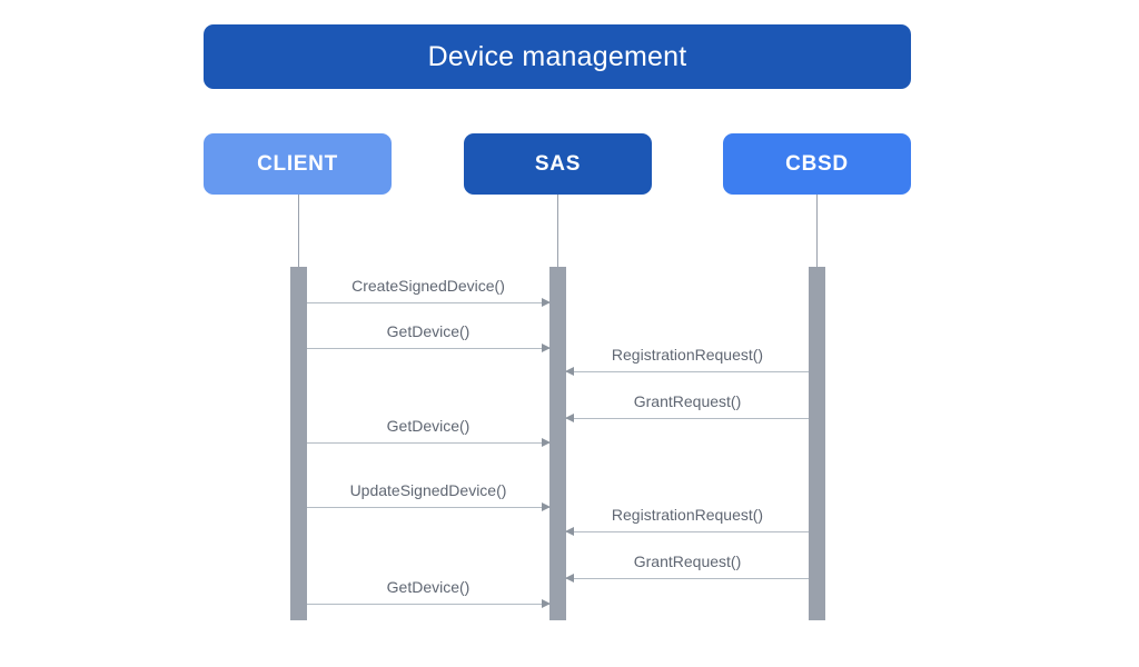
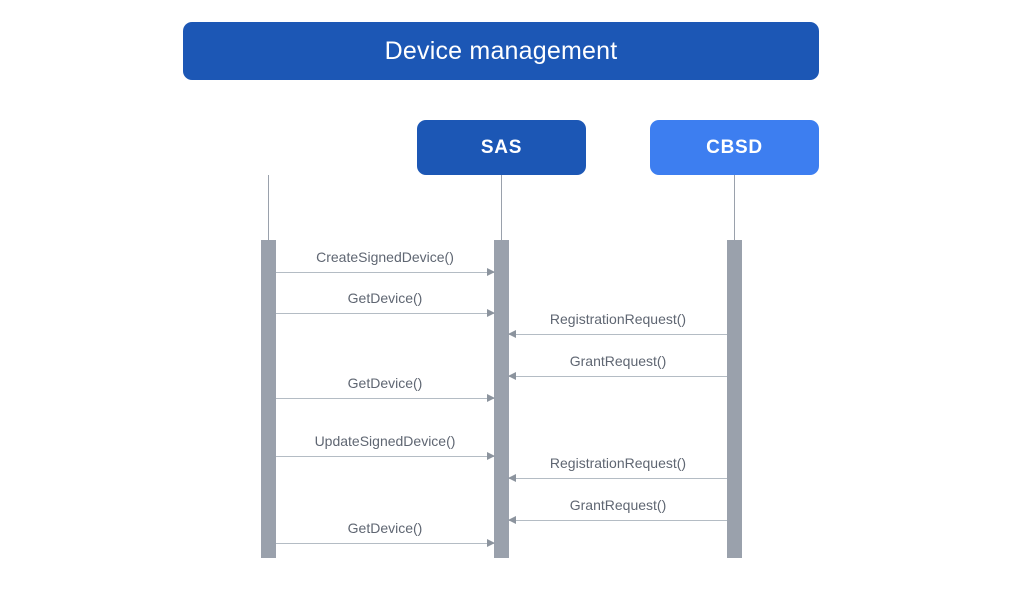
  Device management
- CLIENT
  SAS
  CBSD
  CreateSignedDevice()
  GetDevice()
  RegistrationRequest()
  GrantRequest()
  GetDevice()
  UpdateSignedDevice()
  RegistrationRequest()
  GrantRequest()
  GetDevice()
